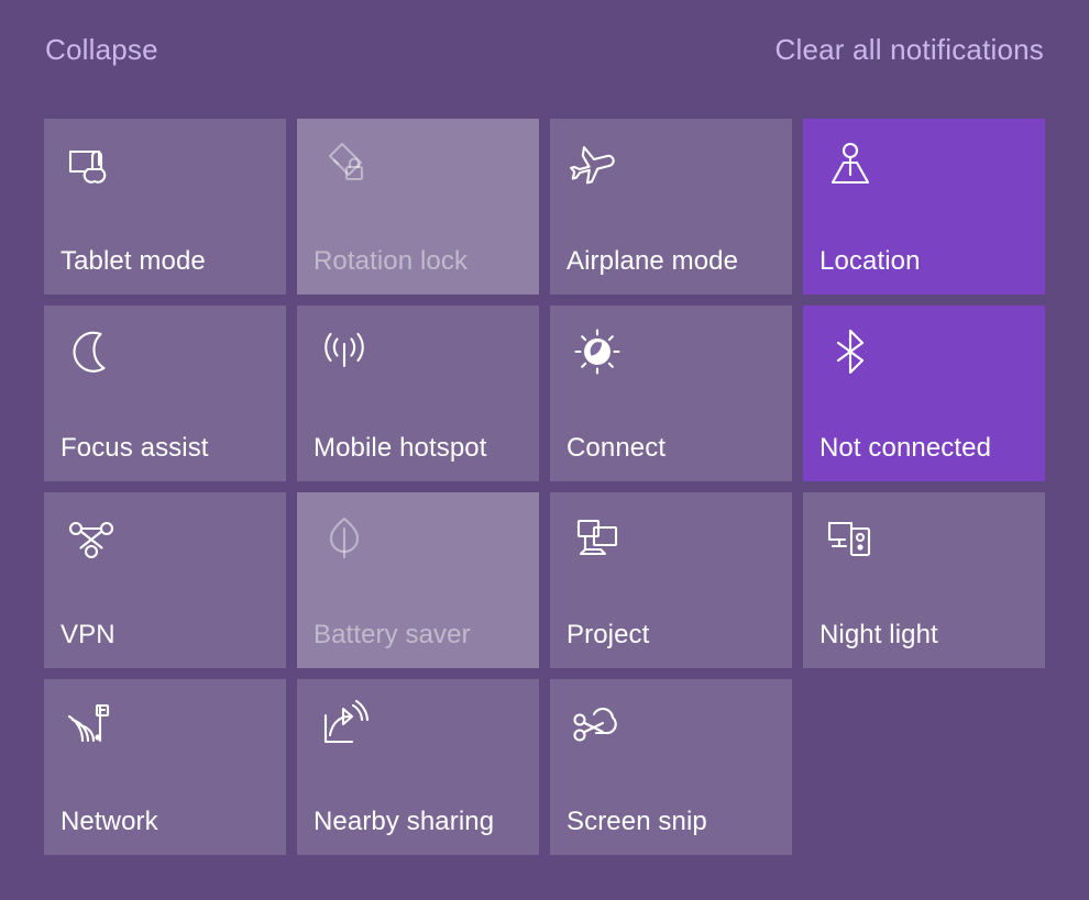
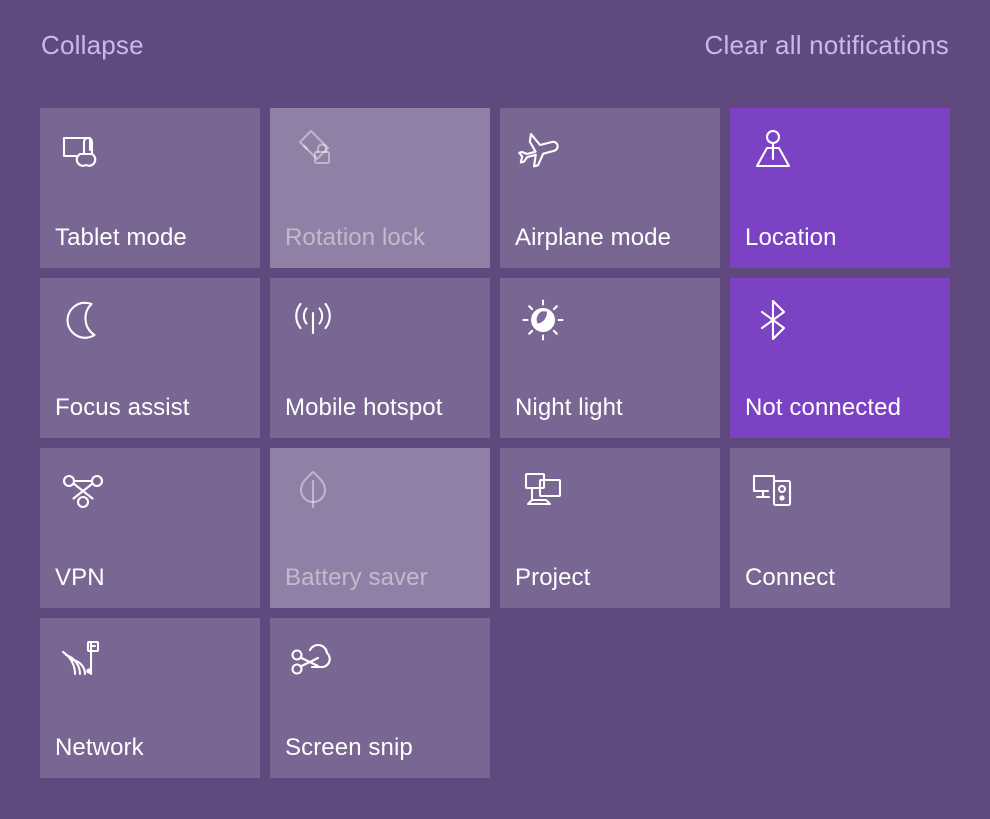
  Collapse
  Clear all notifications
  Tablet mode
  Rotation lock
  Airplane mode
  Location
  Focus assist
  Mobile hotspot
- Connect
+ Night light
  Not connected
  VPN
  Battery saver
  Project
- Night light
+ Connect
  Network
- Nearby sharing
  Screen snip
